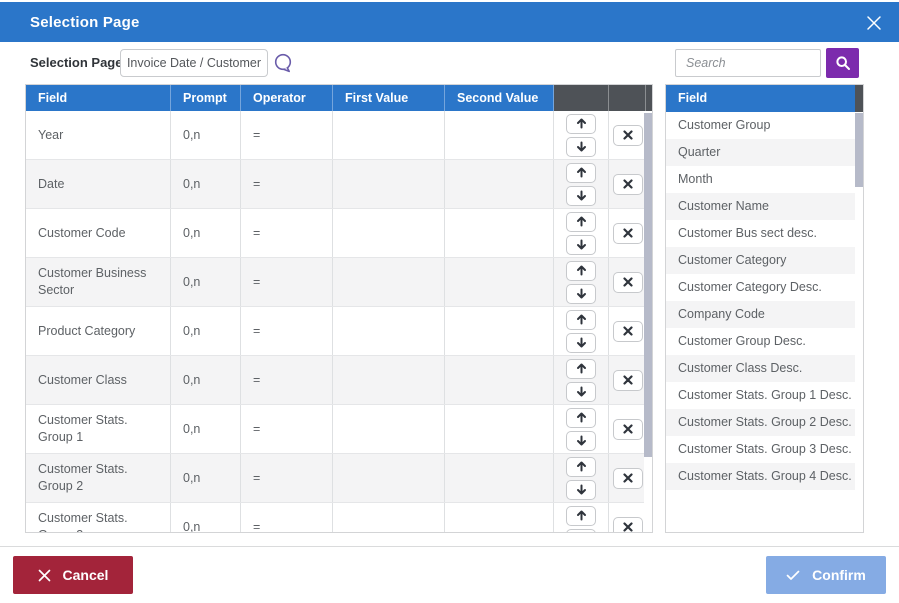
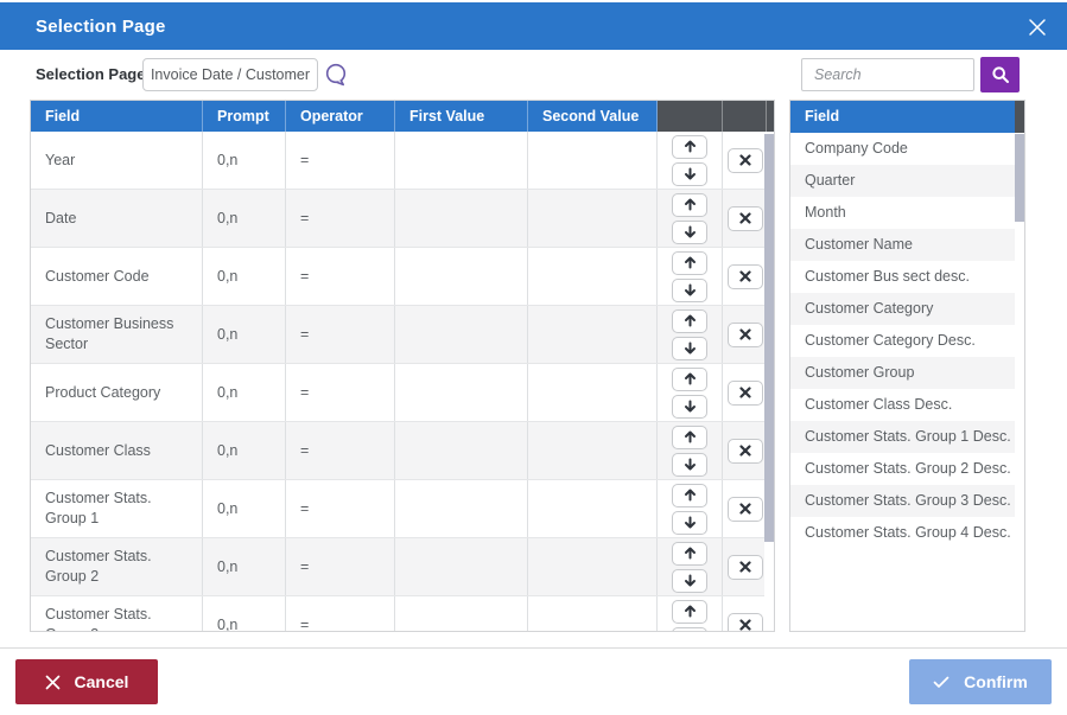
  Selection Page
  Selection Page
  Invoice Date / Customer
  Search
  Field
  Prompt
  Operator
  First Value
  Second Value
  Year
  0,n
  =
  Date
  0,n
  =
  Customer Code
  0,n
  =
  Customer Business Sector
  0,n
  =
  Product Category
  0,n
  =
  Customer Class
  0,n
  =
  Customer Stats. Group 1
  0,n
  =
  Customer Stats. Group 2
  0,n
  =
  Customer Stats.
  0,n
  =
  Field
- Customer Group
+ Company Code
  Quarter
  Month
  Customer Name
  Customer Bus sect desc.
  Customer Category
  Customer Category Desc.
- Company Code
+ Customer Group
- Customer Group Desc.
  Customer Class Desc.
  Customer Stats. Group 1 Desc.
  Customer Stats. Group 2 Desc.
  Customer Stats. Group 3 Desc.
  Customer Stats. Group 4 Desc.
  Cancel
  Confirm
